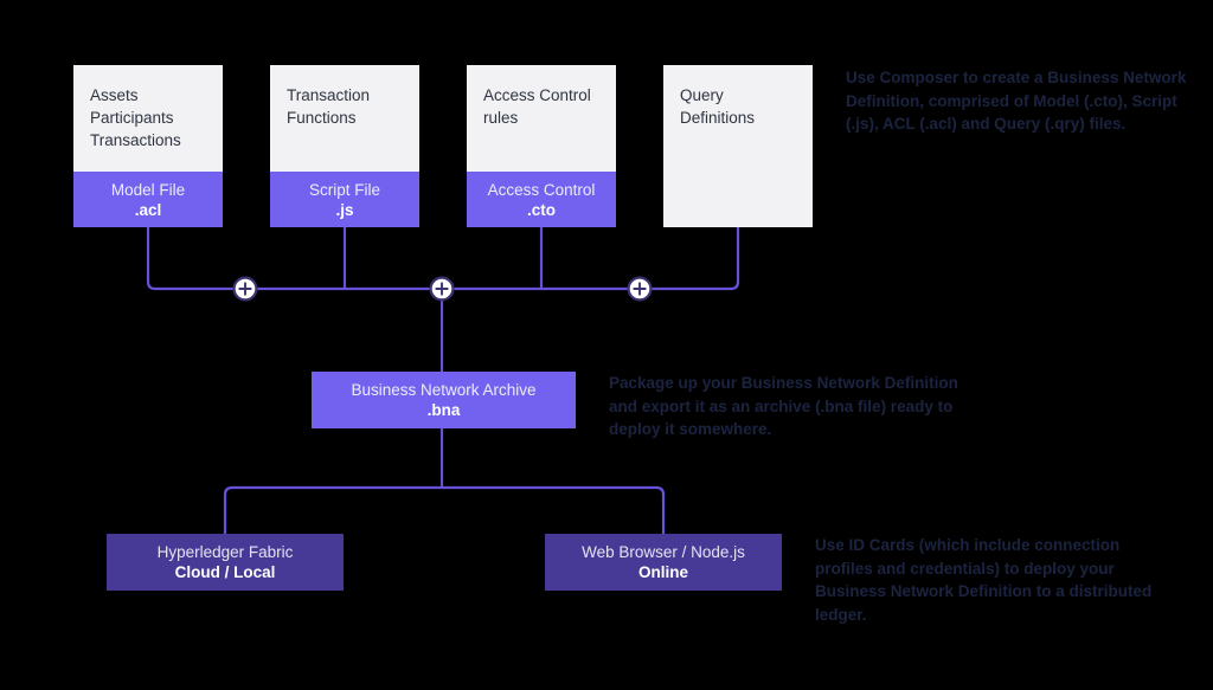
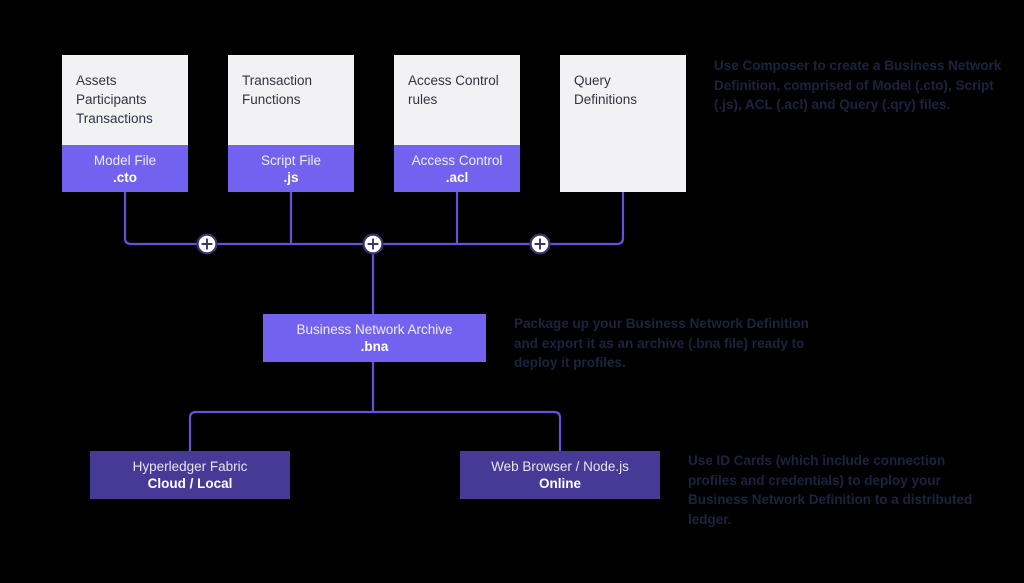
  Assets Participants Transactions
  Model File
- .acl
+ .cto
  Transaction Functions
  Script File
  .js
  Access Control rules
  Access Control
- .cto
+ .acl
  Query Definitions
  Business Network Archive
  .bna
  Hyperledger Fabric
  Cloud / Local
  Web Browser / Node.js
  Online
  Use Composer to create a Business Network Definition, comprised of Model (.cto), Script (.js), ACL (.acl) and Query (.qry) files.
- Package up your Business Network Definition and export it as an archive (.bna file) ready to deploy it somewhere.
+ Package up your Business Network Definition and export it as an archive (.bna file) ready to deploy it profiles.
  Use ID Cards (which include connection profiles and credentials) to deploy your Business Network Definition to a distributed ledger.
